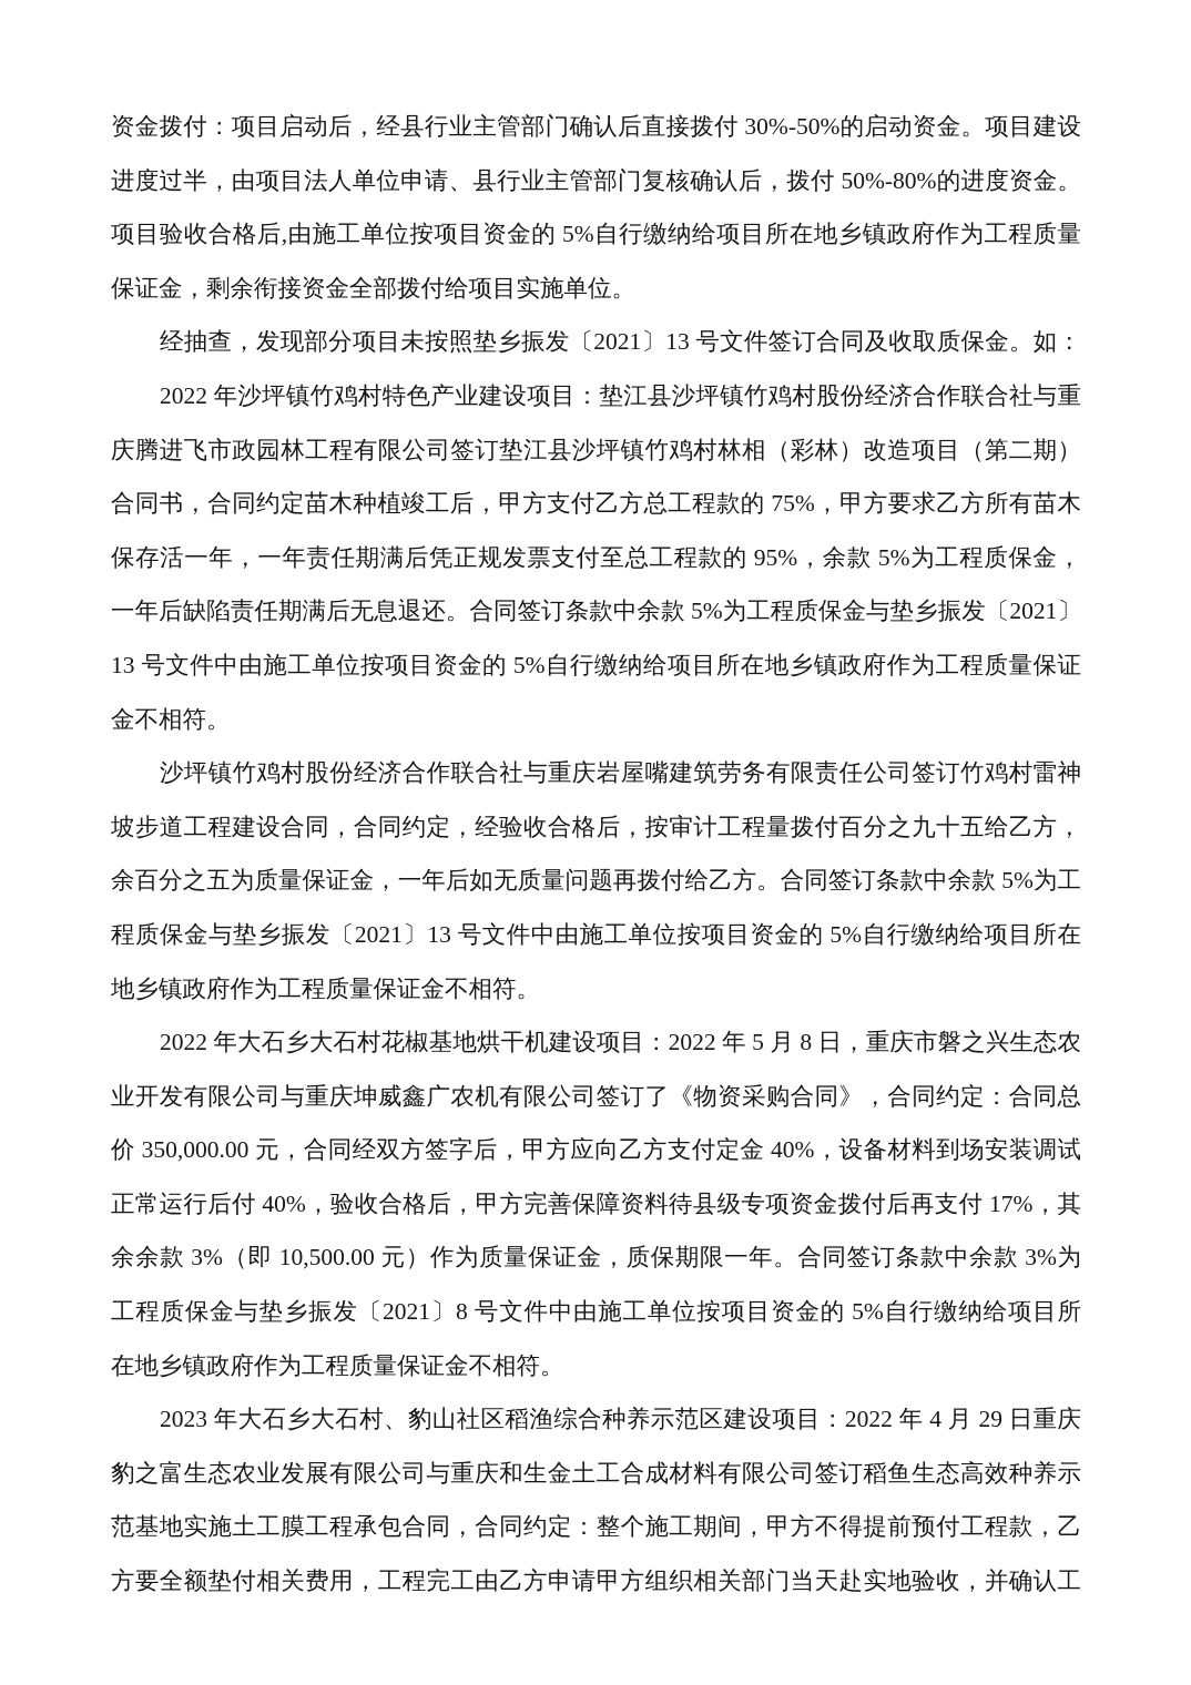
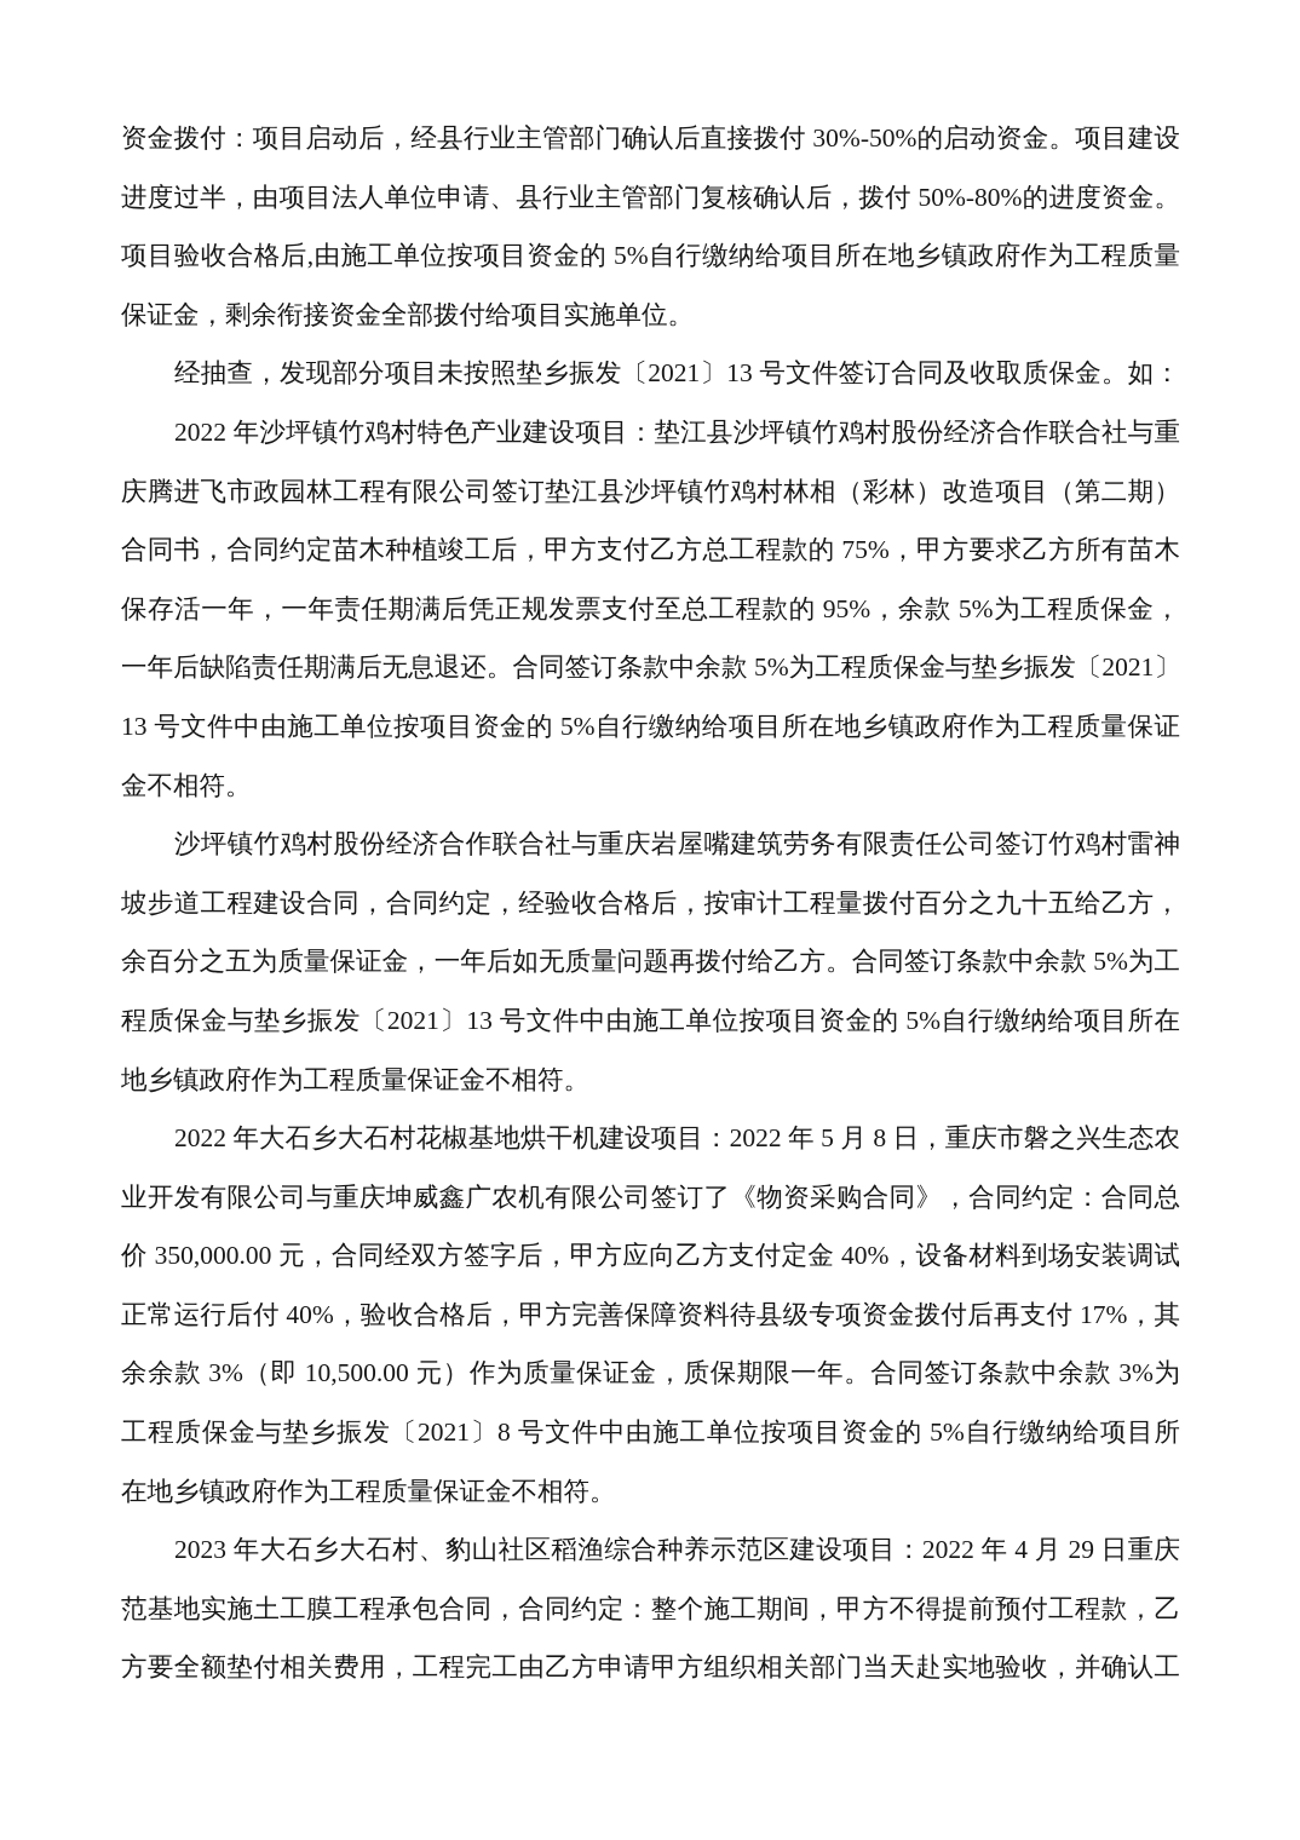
  资金拨付：项目启动后，经县行业主管部门确认后直接拨付 30%-50%的启动资金。项目建设
  进度过半，由项目法人单位申请、县行业主管部门复核确认后，拨付 50%-80%的进度资金。
  项目验收合格后,由施工单位按项目资金的 5%自行缴纳给项目所在地乡镇政府作为工程质量
  保证金，剩余衔接资金全部拨付给项目实施单位。
  经抽查，发现部分项目未按照垫乡振发〔2021〕13 号文件签订合同及收取质保金。如：
  2022 年沙坪镇竹鸡村特色产业建设项目：垫江县沙坪镇竹鸡村股份经济合作联合社与重
  庆腾进飞市政园林工程有限公司签订垫江县沙坪镇竹鸡村林相（彩林）改造项目（第二期）
  合同书，合同约定苗木种植竣工后，甲方支付乙方总工程款的 75%，甲方要求乙方所有苗木
  保存活一年，一年责任期满后凭正规发票支付至总工程款的 95%，余款 5%为工程质保金，
  一年后缺陷责任期满后无息退还。合同签订条款中余款 5%为工程质保金与垫乡振发〔2021〕
  13 号文件中由施工单位按项目资金的 5%自行缴纳给项目所在地乡镇政府作为工程质量保证
  金不相符。
  沙坪镇竹鸡村股份经济合作联合社与重庆岩屋嘴建筑劳务有限责任公司签订竹鸡村雷神
  坡步道工程建设合同，合同约定，经验收合格后，按审计工程量拨付百分之九十五给乙方，
  余百分之五为质量保证金，一年后如无质量问题再拨付给乙方。合同签订条款中余款 5%为工
  程质保金与垫乡振发〔2021〕13 号文件中由施工单位按项目资金的 5%自行缴纳给项目所在
  地乡镇政府作为工程质量保证金不相符。
  2022 年大石乡大石村花椒基地烘干机建设项目：2022 年 5 月 8 日，重庆市磐之兴生态农
  业开发有限公司与重庆坤威鑫广农机有限公司签订了《物资采购合同》，合同约定：合同总
  价 350,000.00 元，合同经双方签字后，甲方应向乙方支付定金 40%，设备材料到场安装调试
  正常运行后付 40%，验收合格后，甲方完善保障资料待县级专项资金拨付后再支付 17%，其
  余余款 3%（即 10,500.00 元）作为质量保证金，质保期限一年。合同签订条款中余款 3%为
  工程质保金与垫乡振发〔2021〕8 号文件中由施工单位按项目资金的 5%自行缴纳给项目所
  在地乡镇政府作为工程质量保证金不相符。
  2023 年大石乡大石村、豹山社区稻渔综合种养示范区建设项目：2022 年 4 月 29 日重庆
- 豹之富生态农业发展有限公司与重庆和生金土工合成材料有限公司签订稻鱼生态高效种养示
  范基地实施土工膜工程承包合同，合同约定：整个施工期间，甲方不得提前预付工程款，乙
  方要全额垫付相关费用，工程完工由乙方申请甲方组织相关部门当天赴实地验收，并确认工
